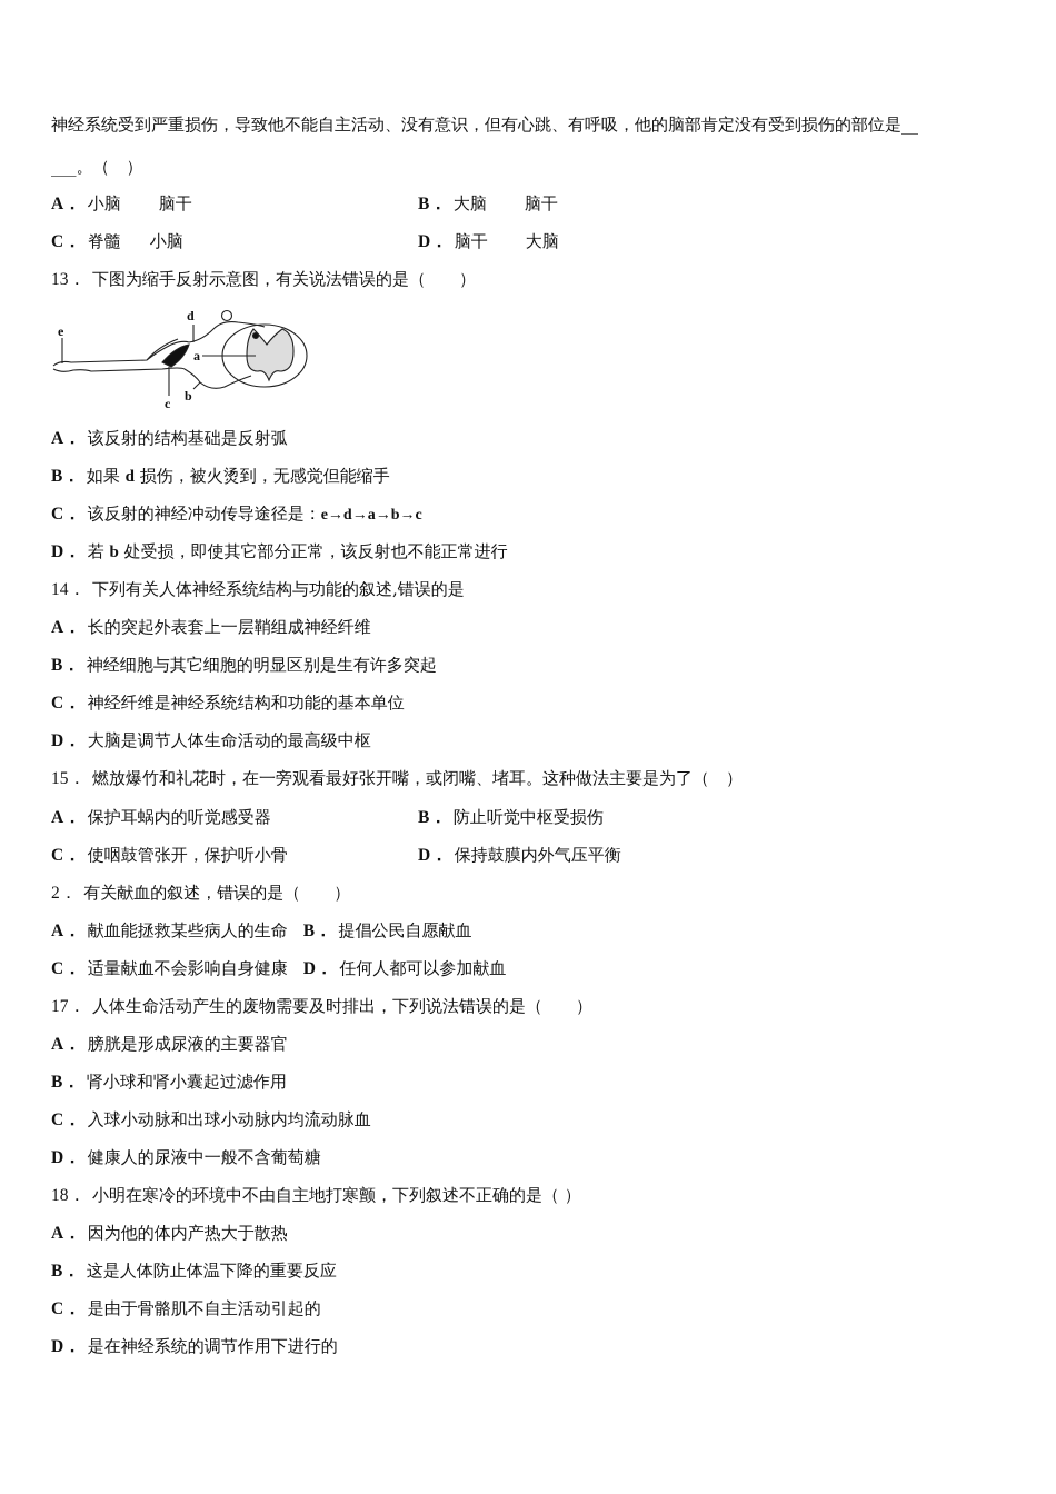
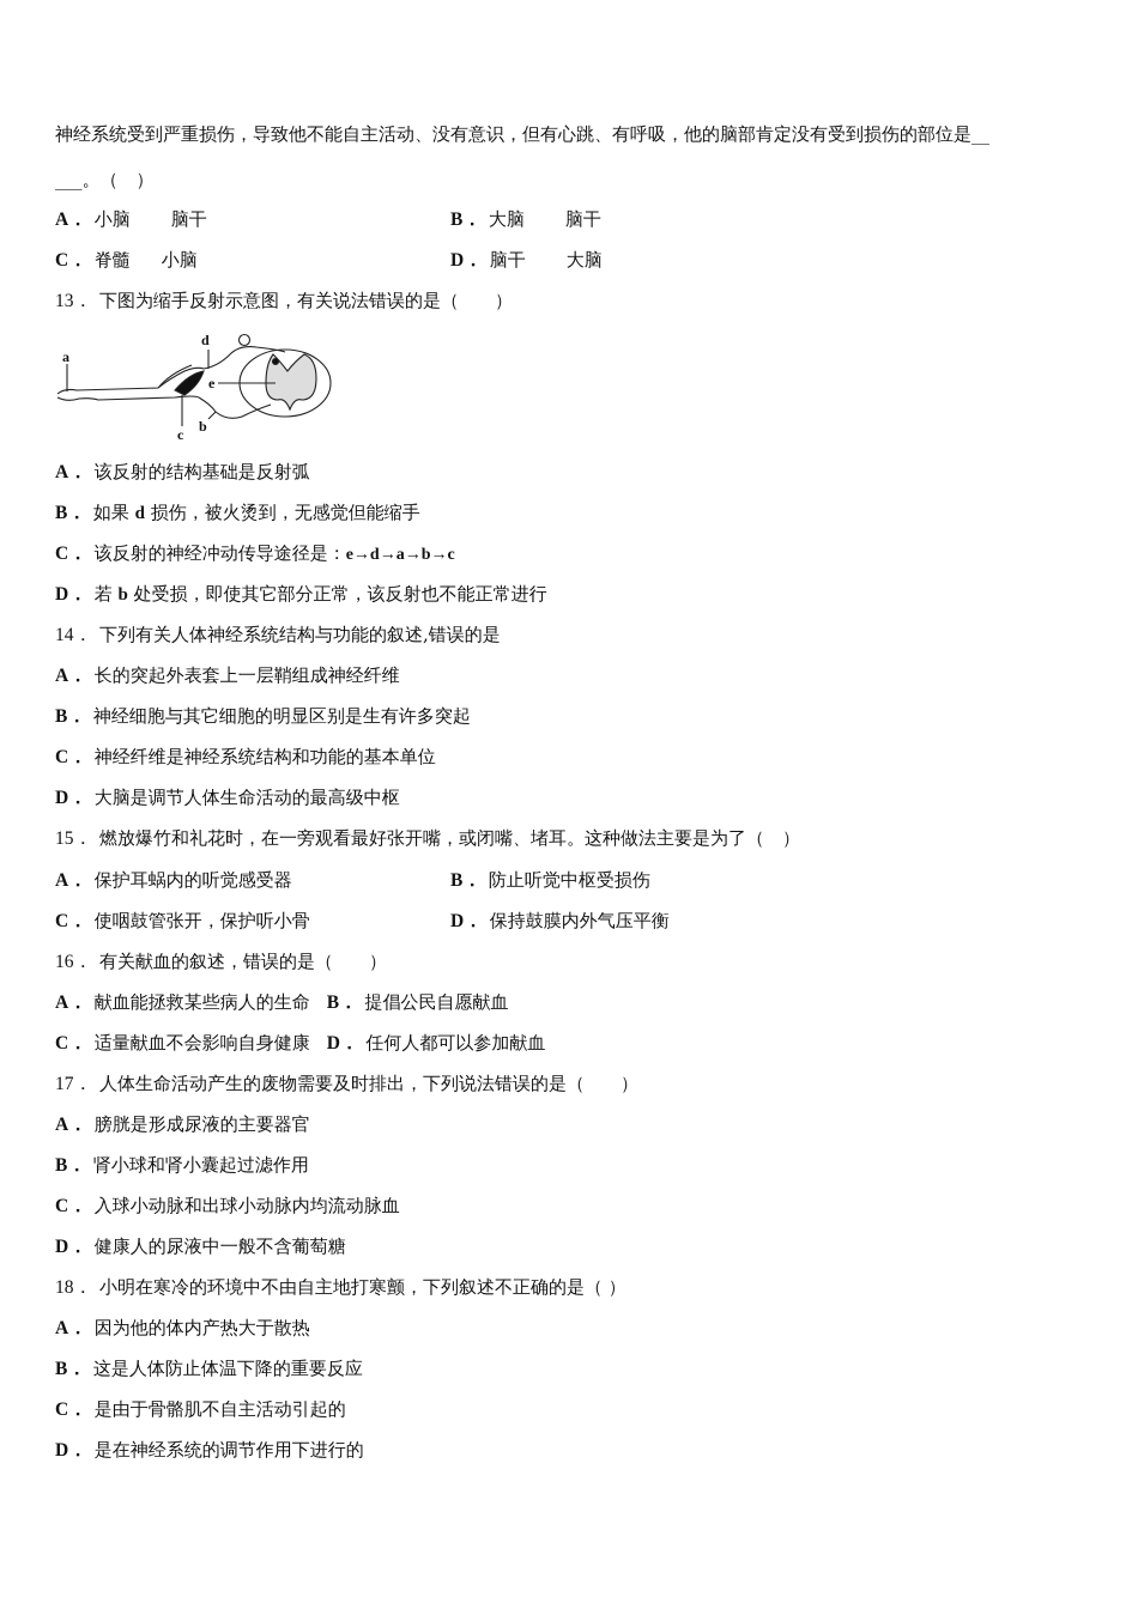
  神经系统受到严重损伤，导致他不能自主活动、没有意识，但有心跳、有呼吸，他的脑部肯定没有受到损伤的部位是__
  ___。（ ）
  A． 小脑 脑干
  B． 大脑 脑干
  C． 脊髓 小脑
  D． 脑干 大脑
  13． 下图为缩手反射示意图，有关说法错误的是（ ）
- e
+ a
  c
  d
- a
+ e
  b
  A． 该反射的结构基础是反射弧
  B． 如果 d 损伤，被火烫到，无感觉但能缩手
  C． 该反射的神经冲动传导途径是：e→d→a→b→c
  D． 若 b 处受损，即使其它部分正常，该反射也不能正常进行
  14． 下列有关人体神经系统结构与功能的叙述,错误的是
  A． 长的突起外表套上一层鞘组成神经纤维
  B． 神经细胞与其它细胞的明显区别是生有许多突起
  C． 神经纤维是神经系统结构和功能的基本单位
  D． 大脑是调节人体生命活动的最高级中枢
  15． 燃放爆竹和礼花时，在一旁观看最好张开嘴，或闭嘴、堵耳。这种做法主要是为了（ ）
  A． 保护耳蜗内的听觉感受器
  B． 防止听觉中枢受损伤
  C． 使咽鼓管张开，保护听小骨
  D． 保持鼓膜内外气压平衡
- 2． 有关献血的叙述，错误的是（ ）
+ 16． 有关献血的叙述，错误的是（ ）
  A． 献血能拯救某些病人的生命 B． 提倡公民自愿献血
  C． 适量献血不会影响自身健康 D． 任何人都可以参加献血
  17． 人体生命活动产生的废物需要及时排出，下列说法错误的是（ ）
  A． 膀胱是形成尿液的主要器官
  B． 肾小球和肾小囊起过滤作用
  C． 入球小动脉和出球小动脉内均流动脉血
  D． 健康人的尿液中一般不含葡萄糖
  18． 小明在寒冷的环境中不由自主地打寒颤，下列叙述不正确的是（ ）
  A． 因为他的体内产热大于散热
  B． 这是人体防止体温下降的重要反应
  C． 是由于骨骼肌不自主活动引起的
  D． 是在神经系统的调节作用下进行的
